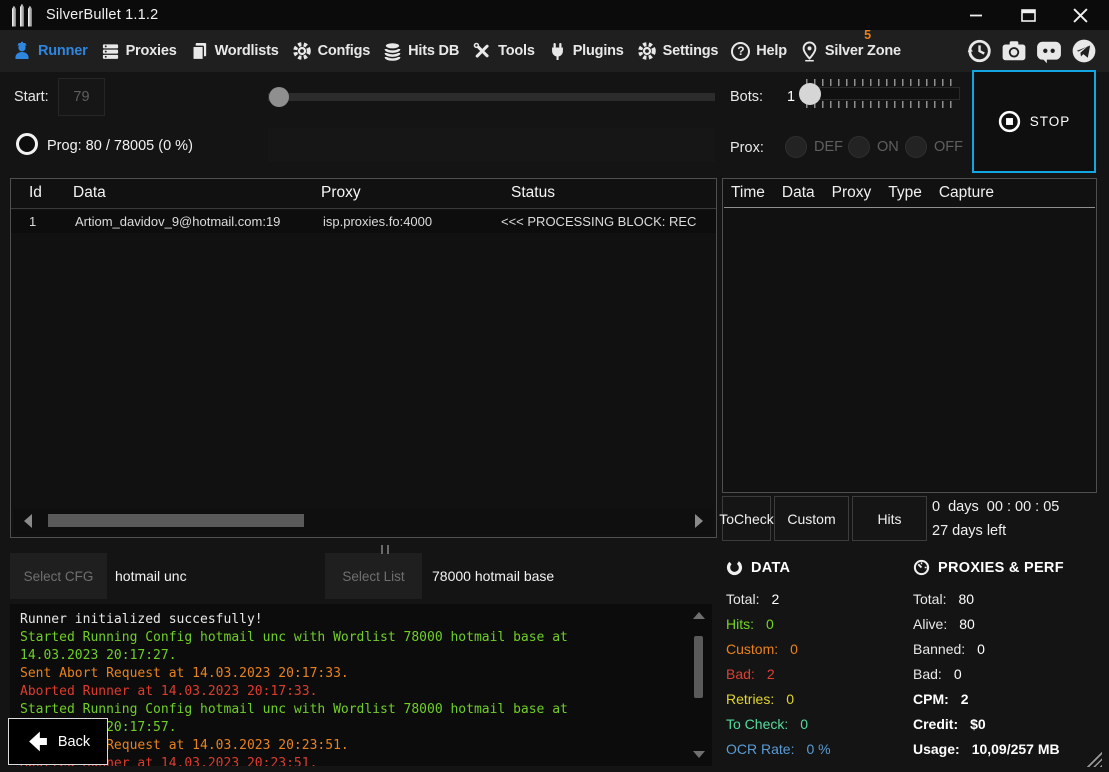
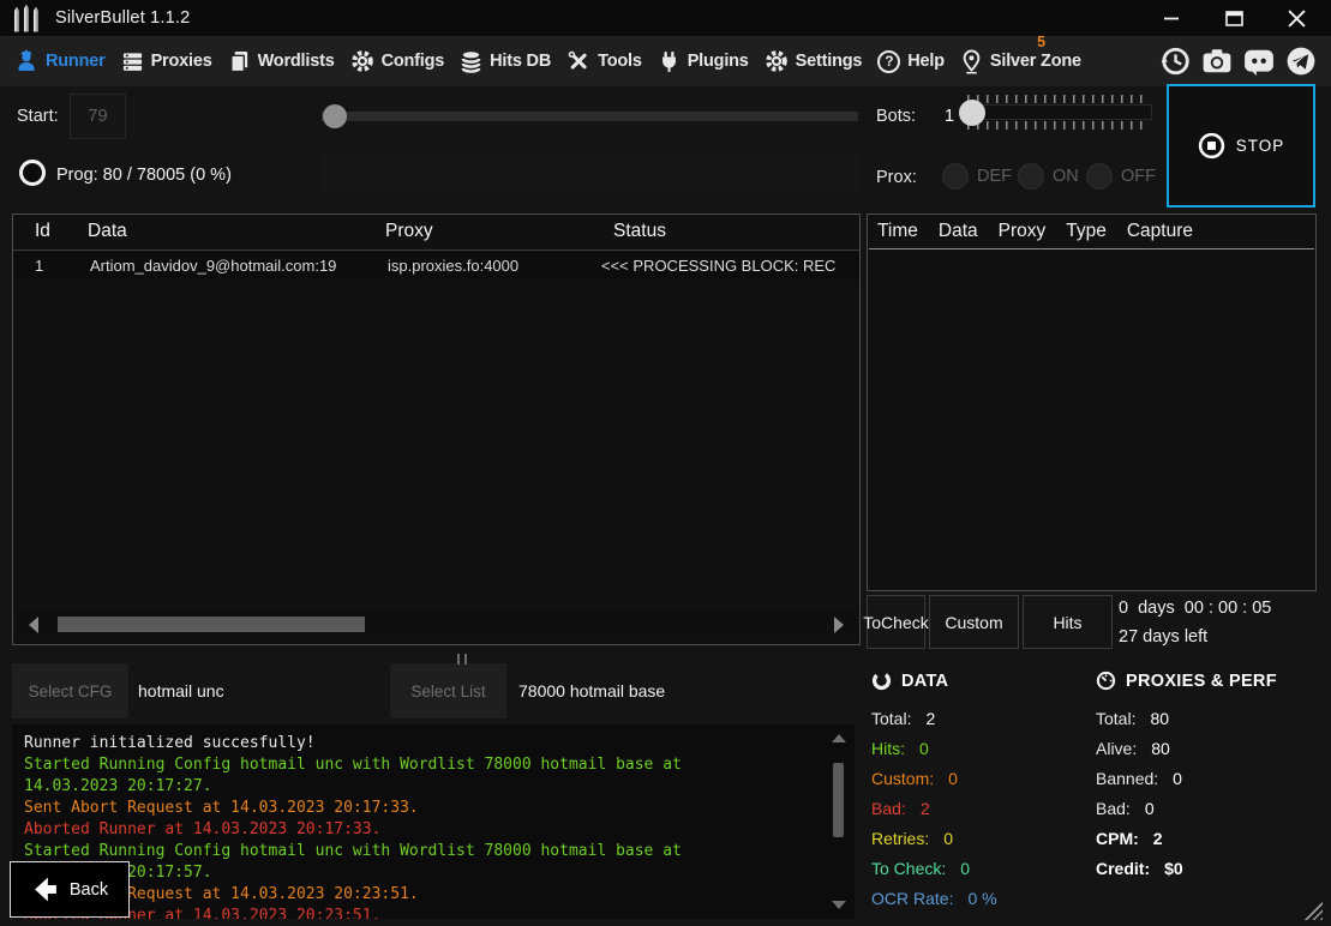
  SilverBullet 1.1.2
  Runner
  Proxies
  Wordlists
  Configs
  Hits DB
  Tools
  Plugins
  Settings
  ?
  Help
  Silver Zone
  5
  Start:
  79
  Prog: 80 / 78005 (0 %)
  Bots:
  1
  Prox:
  DEF
  ON
  OFF
  STOP
  Id
  Data
  Proxy
  Status
  1
  Artiom_davidov_9@hotmail.com:19
  isp.proxies.fo:4000
  <<< PROCESSING BLOCK: REC
  Time
  Data
  Proxy
  Type
  Capture
  ToCheck
  Custom
  Hits
  0 days 00 : 00 : 05
  27 days left
  Select CFG
  hotmail unc
  Select List
  78000 hotmail base
  Runner initialized succesfully!
  Started Running Config hotmail unc with Wordlist 78000 hotmail base at
  14.03.2023 20:17:27.
  Sent Abort Request at 14.03.2023 20:17:33.
  Aborted Runner at 14.03.2023 20:17:33.
  Started Running Config hotmail unc with Wordlist 78000 hotmail base at
  Request at 14.03.2023 20:23:51.
  ner at 14.03.2023 20:23:51.
  Back
  DATA
  Total:
  2
  Hits:
  0
  Custom:
  0
  Bad:
  2
  Retries:
  0
  To Check:
  0
  OCR Rate:
  0 %
  PROXIES & PERF
  Total:
  80
  Alive:
  80
  Banned:
  0
  Bad:
  0
  CPM:
  2
  Credit:
  $0
- Usage:
- 10,09/257 MB
